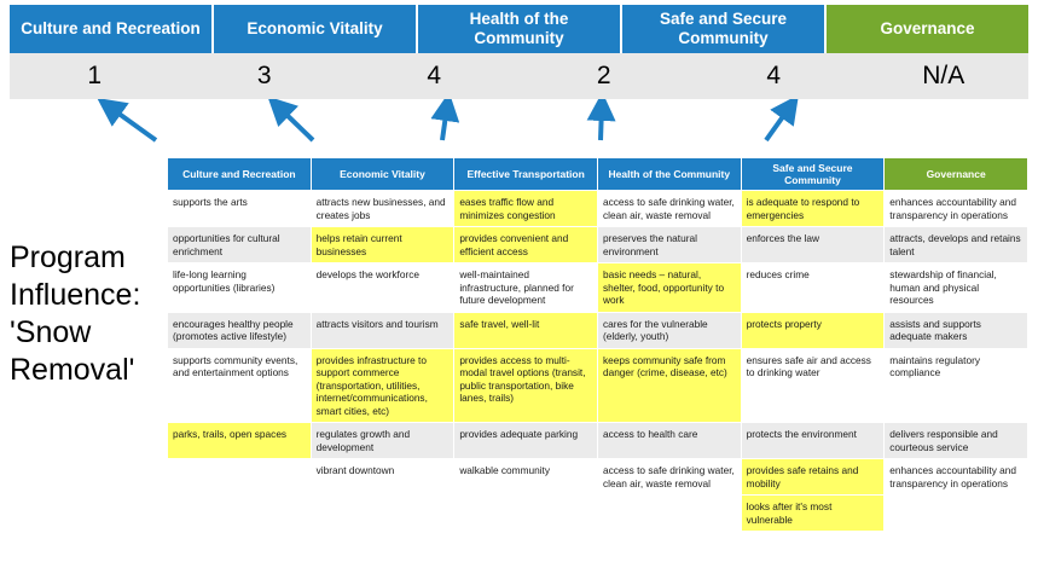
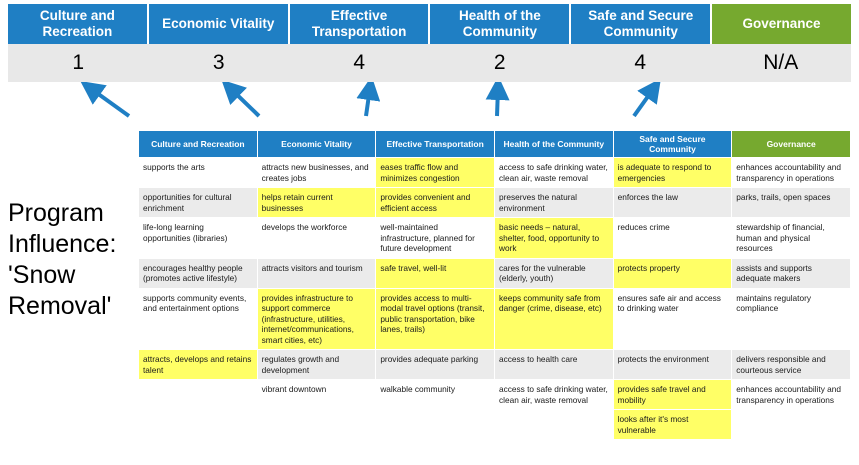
  Culture and Recreation
  Economic Vitality
+ Effective Transportation
  Health of the Community
  Safe and Secure Community
  Governance
  1
  3
  4
  2
  4
  N/A
  Program
  Influence:
  'Snow
  Removal'
  Culture and Recreation	Economic Vitality	Effective Transportation	Health of the Community	Safe and Secure Community	Governance
  supports the arts	attracts new businesses, and creates jobs	eases traffic flow and minimizes congestion	access to safe drinking water, clean air, waste removal	is adequate to respond to emergencies	enhances accountability and transparency in operations
- opportunities for cultural enrichment	helps retain current businesses	provides convenient and efficient access	preserves the natural environment	enforces the law	attracts, develops and retains talent
+ opportunities for cultural enrichment	helps retain current businesses	provides convenient and efficient access	preserves the natural environment	enforces the law	parks, trails, open spaces
  life-long learning opportunities (libraries)	develops the workforce	well-maintained infrastructure, planned for future development	basic needs – natural, shelter, food, opportunity to work	reduces crime	stewardship of financial, human and physical resources
  encourages healthy people (promotes active lifestyle)	attracts visitors and tourism	safe travel, well-lit	cares for the vulnerable (elderly, youth)	protects property	assists and supports adequate makers
- supports community events, and entertainment options	provides infrastructure to support commerce (transportation, utilities, internet/communications, smart cities, etc)	provides access to multi-modal travel options (transit, public transportation, bike lanes, trails)	keeps community safe from danger (crime, disease, etc)	ensures safe air and access to drinking water	maintains regulatory compliance
+ supports community events, and entertainment options	provides infrastructure to support commerce (infrastructure, utilities, internet/communications, smart cities, etc)	provides access to multi-modal travel options (transit, public transportation, bike lanes, trails)	keeps community safe from danger (crime, disease, etc)	ensures safe air and access to drinking water	maintains regulatory compliance
- parks, trails, open spaces	regulates growth and development	provides adequate parking	access to health care	protects the environment	delivers responsible and courteous service
+ attracts, develops and retains talent	regulates growth and development	provides adequate parking	access to health care	protects the environment	delivers responsible and courteous service
- 	vibrant downtown	walkable community	access to safe drinking water, clean air, waste removal	provides safe retains and mobility	enhances accountability and transparency in operations
+ 	vibrant downtown	walkable community	access to safe drinking water, clean air, waste removal	provides safe travel and mobility	enhances accountability and transparency in operations
  				looks after it's most vulnerable
